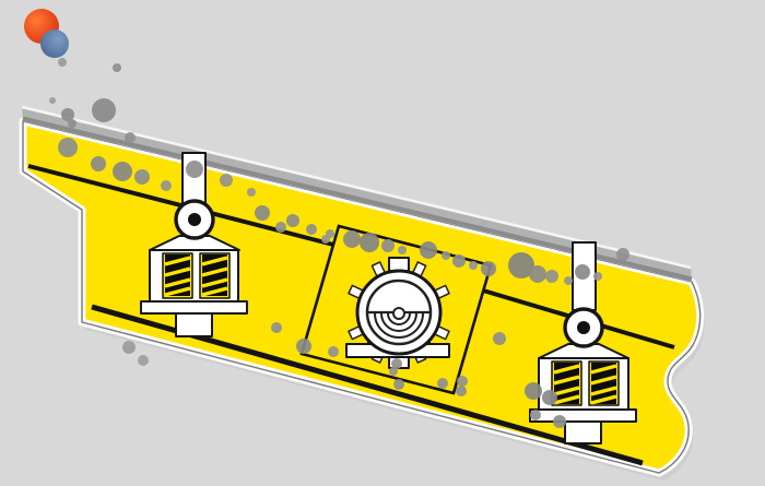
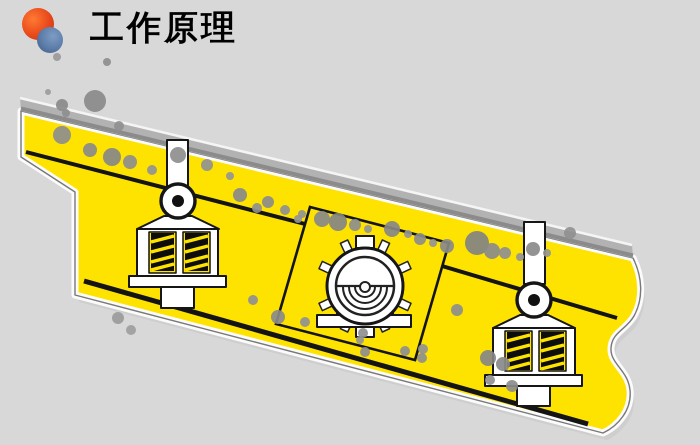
+ 工作原理
